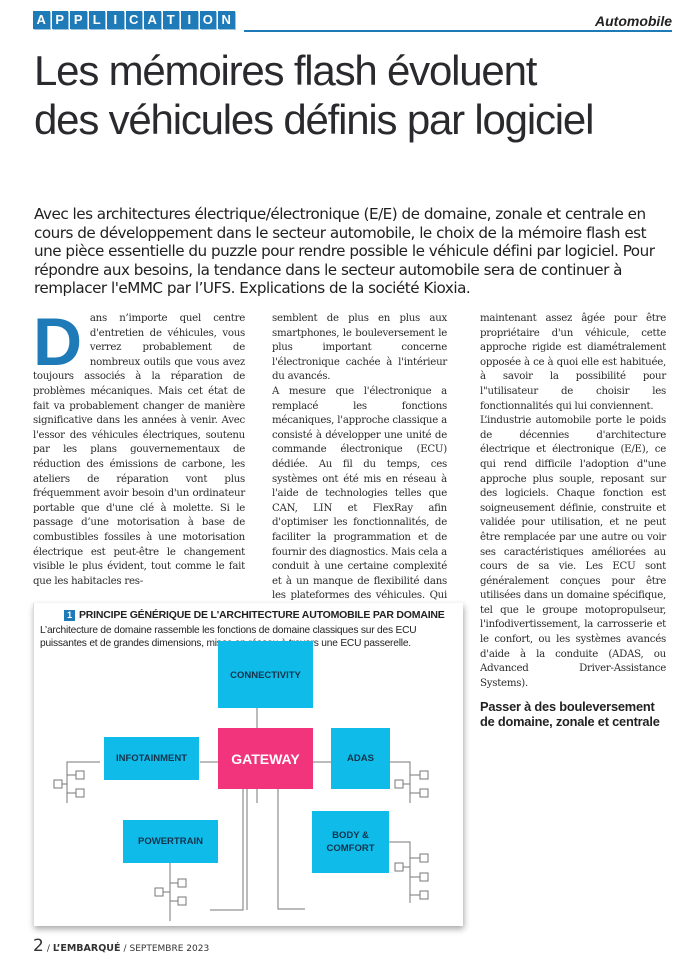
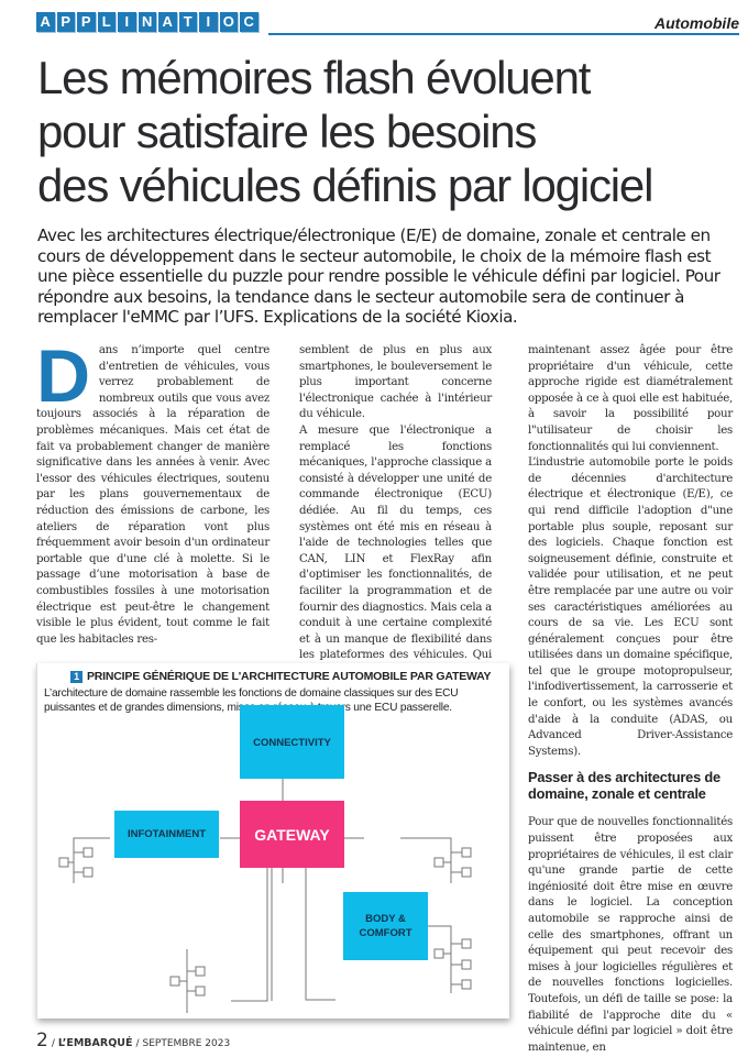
  A
  P
  P
  L
  I
- C
+ N
  A
  T
  I
  O
- N
+ C
  Automobile
  Les mémoires flash évoluent
+ pour satisfaire les besoins
  des véhicules définis par logiciel
  Avec les architectures électrique/électronique (E/E) de domaine, zonale et centrale en cours de développement dans le secteur automobile, le choix de la mémoire flash est une pièce essentielle du puzzle pour rendre possible le véhicule défini par logiciel. Pour répondre aux besoins, la tendance dans le secteur automobile sera de continuer à remplacer l'eMMC par l’UFS. Explications de la société Kioxia.
  D
  ans n’importe quel centre d'entretien de véhicules, vous verrez probablement de nombreux outils que vous avez toujours associés à la réparation de problèmes mécaniques. Mais cet état de fait va probablement changer de manière significative dans les années à venir. Avec l'essor des véhicules électriques, soutenu par les plans gouvernementaux de réduction des émissions de carbone, les ateliers de réparation vont plus fréquemment avoir besoin d'un ordinateur portable que d'une clé à molette. Si le passage d’une motorisation à base de combustibles fossiles à une motorisation électrique est peut-être le changement visible le plus évident, tout comme le fait que les habitacles res-
- semblent de plus en plus aux smartphones, le bouleversement le plus important concerne l'électronique cachée à l'intérieur du avancés.
+ semblent de plus en plus aux smartphones, le bouleversement le plus important concerne l'électronique cachée à l'intérieur du véhicule.
  A mesure que l'électronique a remplacé les fonctions mécaniques, l'approche classique a consisté à développer une unité de commande électronique (ECU) dédiée. Au fil du temps, ces systèmes ont été mis en réseau à l'aide de technologies telles que CAN, LIN et FlexRay afin d'optimiser les fonctionnalités, de faciliter la programmation et de fournir des diagnostics. Mais cela a conduit à une certaine complexité et à un manque de flexibilité dans les plateformes des véhicules. Qui
  maintenant assez âgée pour être propriétaire d'un véhicule, cette approche rigide est diamétralement opposée à ce à quoi elle est habituée, à savoir la possibilité pour l"utilisateur de choisir les fonctionnalités qui lui conviennent.
- L’industrie automobile porte le poids de décennies d'architecture électrique et électronique (E/E), ce qui rend difficile l'adoption d"une approche plus souple, reposant sur des logiciels. Chaque fonction est soigneusement définie, construite et validée pour utilisation, et ne peut être remplacée par une autre ou voir ses caractéristiques améliorées au cours de sa vie. Les ECU sont généralement conçues pour être utilisées dans un domaine spécifique, tel que le groupe motopropulseur, l'infodivertissement, la carrosserie et le confort, ou les systèmes avancés d'aide à la conduite (ADAS, ou Advanced Driver-Assistance Systems).
+ L’industrie automobile porte le poids de décennies d'architecture électrique et électronique (E/E), ce qui rend difficile l'adoption d"une portable plus souple, reposant sur des logiciels. Chaque fonction est soigneusement définie, construite et validée pour utilisation, et ne peut être remplacée par une autre ou voir ses caractéristiques améliorées au cours de sa vie. Les ECU sont généralement conçues pour être utilisées dans un domaine spécifique, tel que le groupe motopropulseur, l'infodivertissement, la carrosserie et le confort, ou les systèmes avancés d'aide à la conduite (ADAS, ou Advanced Driver-Assistance Systems).
- Passer à des bouleversement de domaine, zonale et centrale
+ Passer à des architectures de domaine, zonale et centrale
+ Pour que de nouvelles fonctionnalités puissent être proposées aux propriétaires de véhicules, il est clair qu'une grande partie de cette ingéniosité doit être mise en œuvre dans le logiciel. La conception automobile se rapproche ainsi de celle des smartphones, offrant un équipement qui peut recevoir des mises à jour logicielles régulières et de nouvelles fonctions logicielles. Toutefois, un défi de taille se pose: la fiabilité de l'approche dite du « véhicule défini par logiciel » doit être maintenue, en
  1
- PRINCIPE GÉNÉRIQUE DE L'ARCHITECTURE AUTOMOBILE PAR DOMAINE
+ PRINCIPE GÉNÉRIQUE DE L'ARCHITECTURE AUTOMOBILE PAR GATEWAY
  L’architecture de domaine rassemble les fonctions de domaine classiques sur des ECU puissantes et de grandes dimensions, mis une ECU passerelle.
  CONNECTIVITY
  GATEWAY
  INFOTAINMENT
- ADAS
- POWERTRAIN
  BODY & COMFORT
  2
  /
  L’EMBARQUÉ
  /
  SEPTEMBRE 2023
